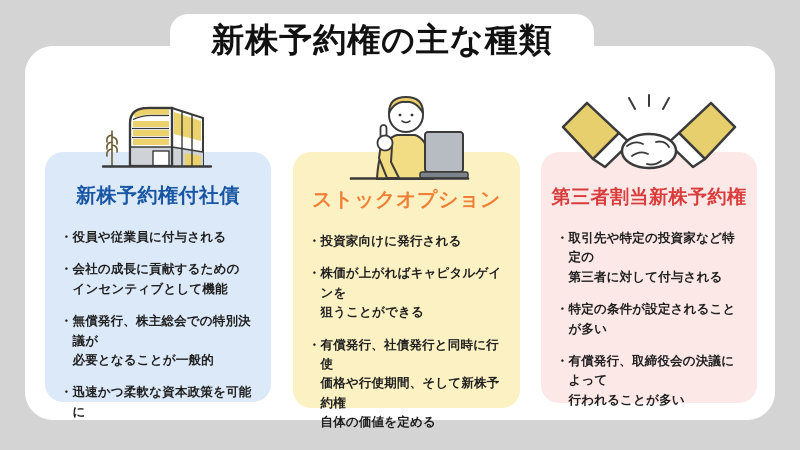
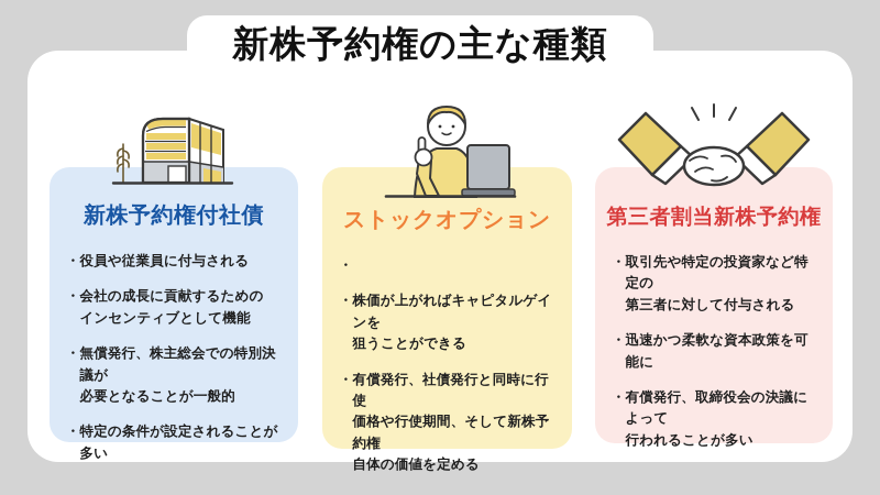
  新株予約権付社債
  ・
  役員や従業員に付与される
  ・
  会社の成長に貢献するための
  インセンティブとして機能
  ・
  無償発行、株主総会での特別決議が
  必要となることが一般的
  ・
- 迅速かつ柔軟な資本政策を可能に
+ 特定の条件が設定されることが多い
  ストックオプション
  ・
- 投資家向けに発行される
  ・
  株価が上がればキャピタルゲインを
  狙うことができる
  ・
  有償発行、社債発行と同時に行使
  価格や行使期間、そして新株予約権
  自体の価値を定める
  第三者割当新株予約権
  ・
  取引先や特定の投資家など特定の
  第三者に対して付与される
  ・
- 特定の条件が設定されることが多い
+ 迅速かつ柔軟な資本政策を可能に
  ・
  有償発行、取締役会の決議によって
  行われることが多い
  新株予約権の主な種類
